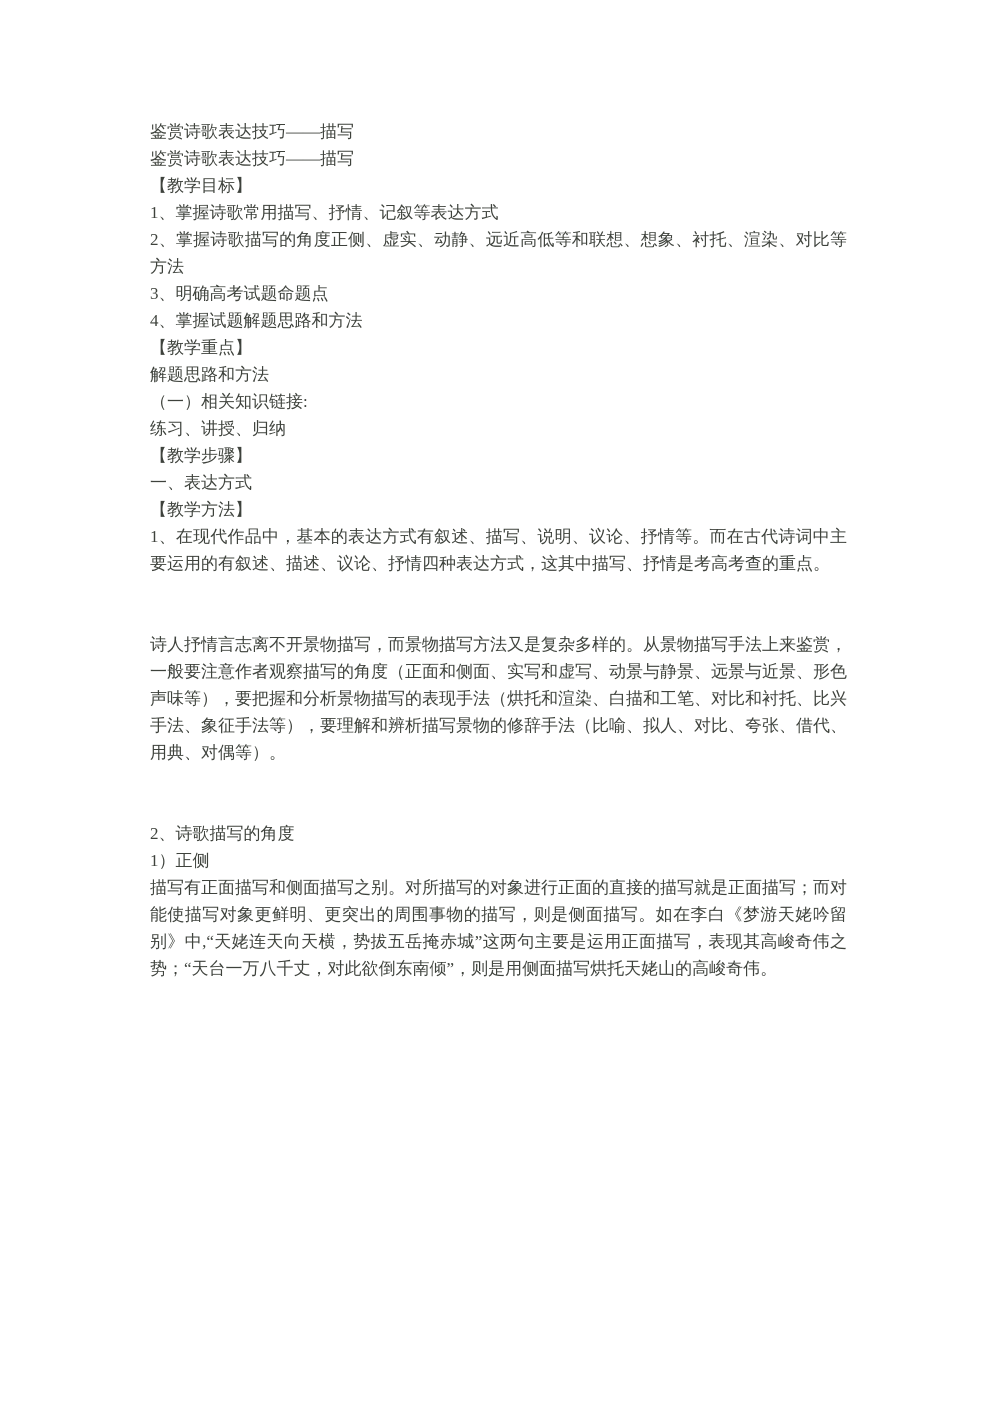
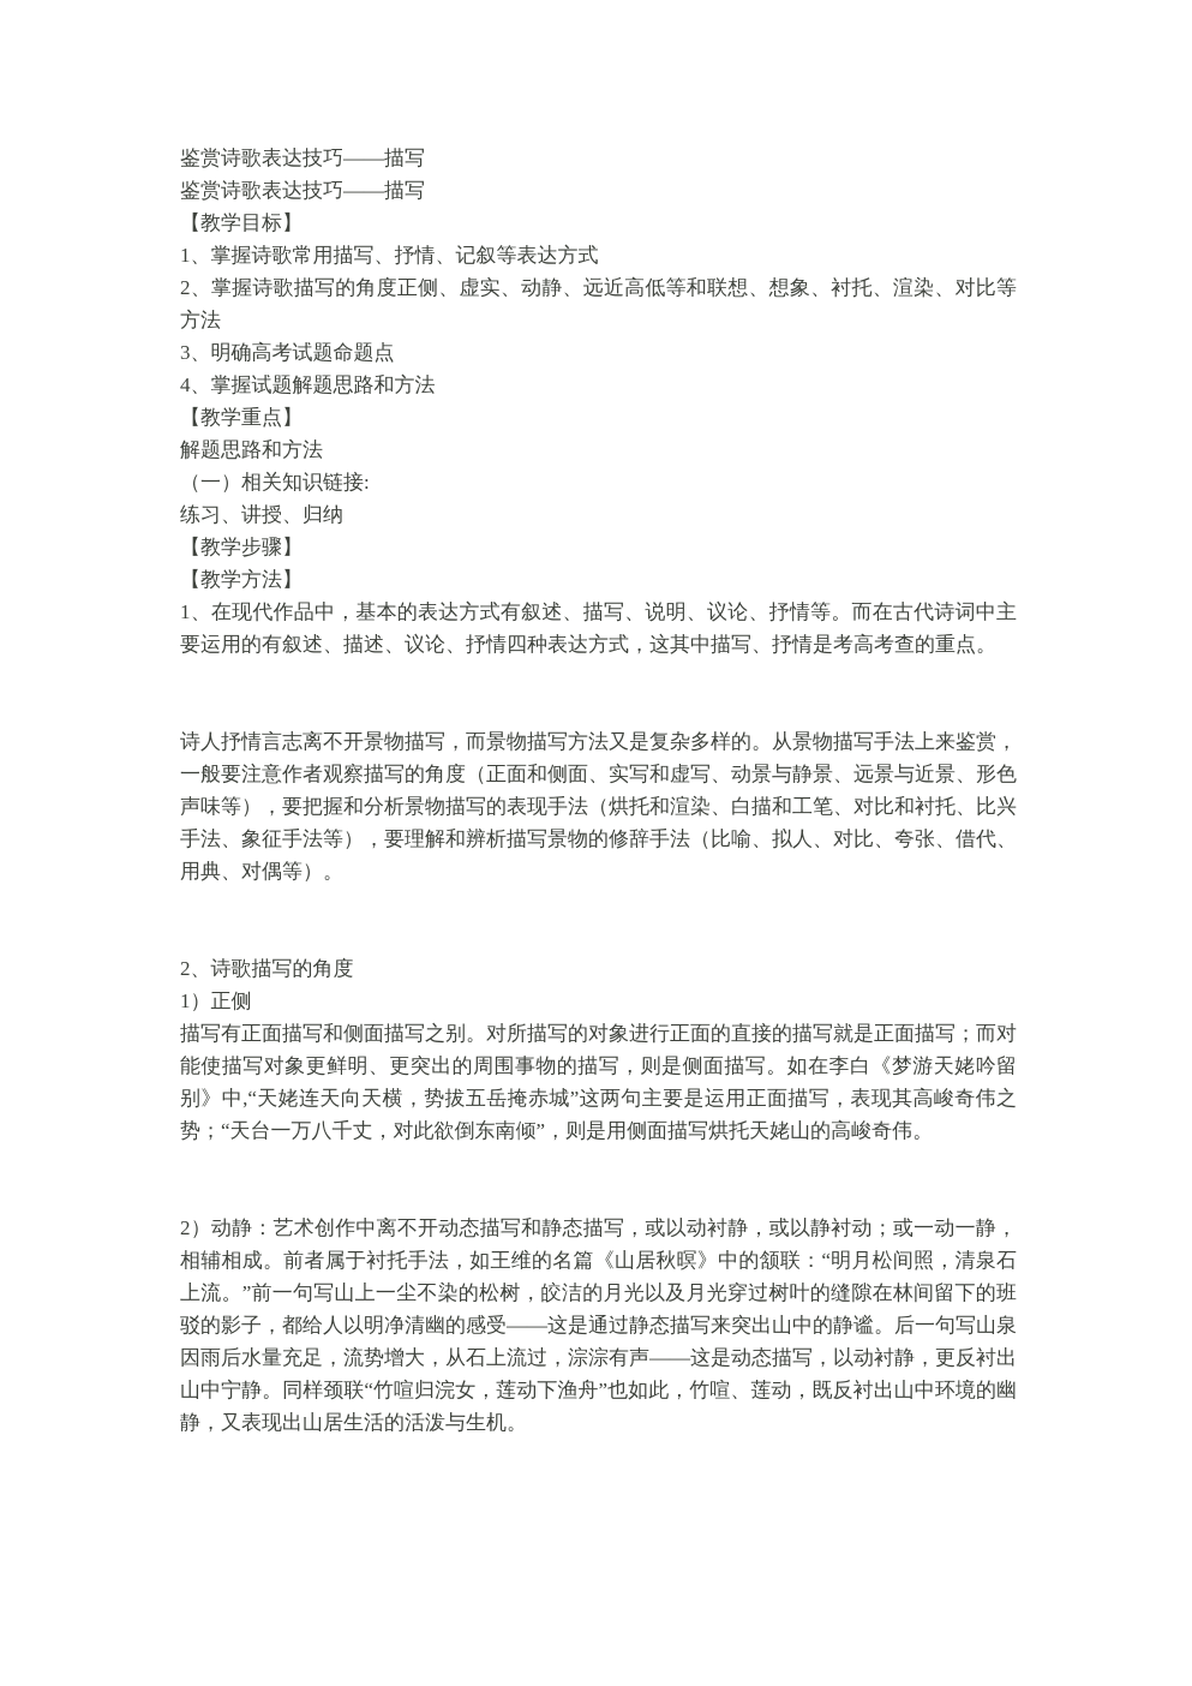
  鉴赏诗歌表达技巧——描写
  鉴赏诗歌表达技巧——描写
  【教学目标】
  1、掌握诗歌常用描写、抒情、记叙等表达方式
  2、掌握诗歌描写的角度正侧、虚实、动静、远近高低等和联想、想象、衬托、渲染、对比等方法
  3、明确高考试题命题点
  4、掌握试题解题思路和方法
  【教学重点】
  解题思路和方法
  （一）相关知识链接:
  练习、讲授、归纳
  【教学步骤】
- 一、表达方式
  【教学方法】
  1、在现代作品中，基本的表达方式有叙述、描写、说明、议论、抒情等。而在古代诗词中主要运用的有叙述、描述、议论、抒情四种表达方式，这其中描写、抒情是考高考查的重点。
  诗人抒情言志离不开景物描写，而景物描写方法又是复杂多样的。从景物描写手法上来鉴赏，一般要注意作者观察描写的角度（正面和侧面、实写和虚写、动景与静景、远景与近景、形色声味等），要把握和分析景物描写的表现手法（烘托和渲染、白描和工笔、对比和衬托、比兴手法、象征手法等），要理解和辨析描写景物的修辞手法（比喻、拟人、对比、夸张、借代、用典、对偶等）。
  2、诗歌描写的角度
  1）正侧
  描写有正面描写和侧面描写之别。对所描写的对象进行正面的直接的描写就是正面描写；而对能使描写对象更鲜明、更突出的周围事物的描写，则是侧面描写。如在李白《梦游天姥吟留别》中,“天姥连天向天横，势拔五岳掩赤城”这两句主要是运用正面描写，表现其高峻奇伟之势；“天台一万八千丈，对此欲倒东南倾”，则是用侧面描写烘托天姥山的高峻奇伟。
+ 2）动静：艺术创作中离不开动态描写和静态描写，或以动衬静，或以静衬动；或一动一静，相辅相成。前者属于衬托手法，如王维的名篇《山居秋暝》中的颔联：“明月松间照，清泉石上流。”前一句写山上一尘不染的松树，皎洁的月光以及月光穿过树叶的缝隙在林间留下的班驳的影子，都给人以明净清幽的感受——这是通过静态描写来突出山中的静谧。后一句写山泉因雨后水量充足，流势增大，从石上流过，淙淙有声——这是动态描写，以动衬静，更反衬出山中宁静。同样颈联“竹喧归浣女，莲动下渔舟”也如此，竹喧、莲动，既反衬出山中环境的幽静，又表现出山居生活的活泼与生机。
